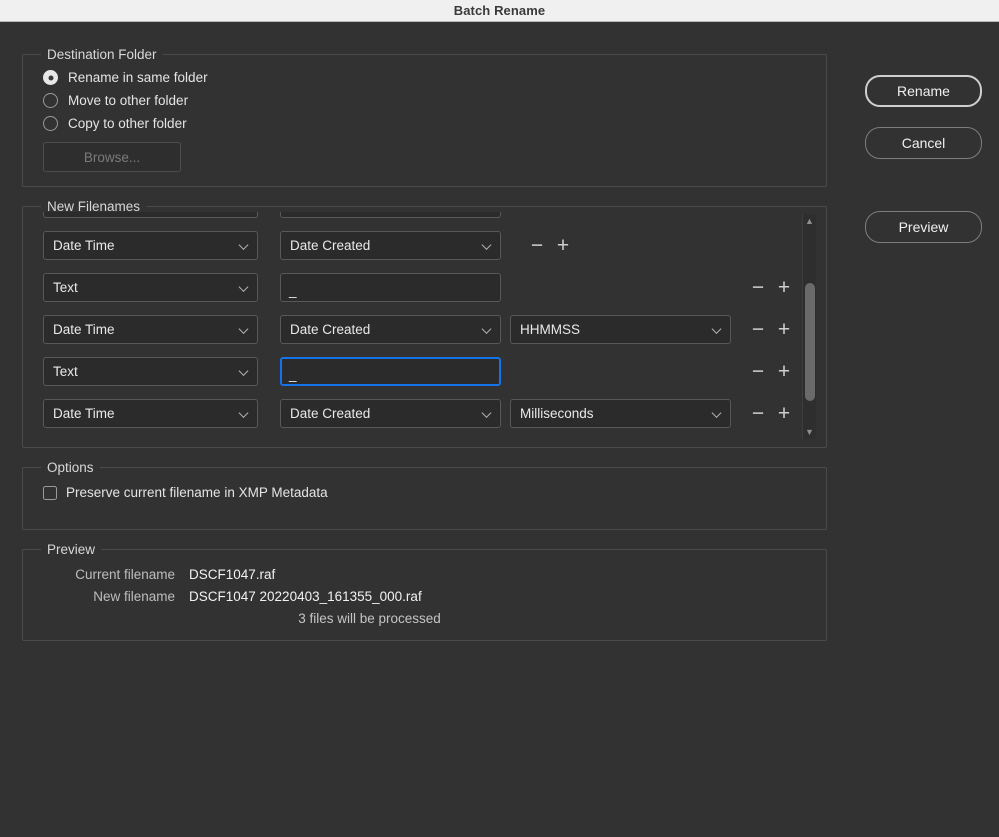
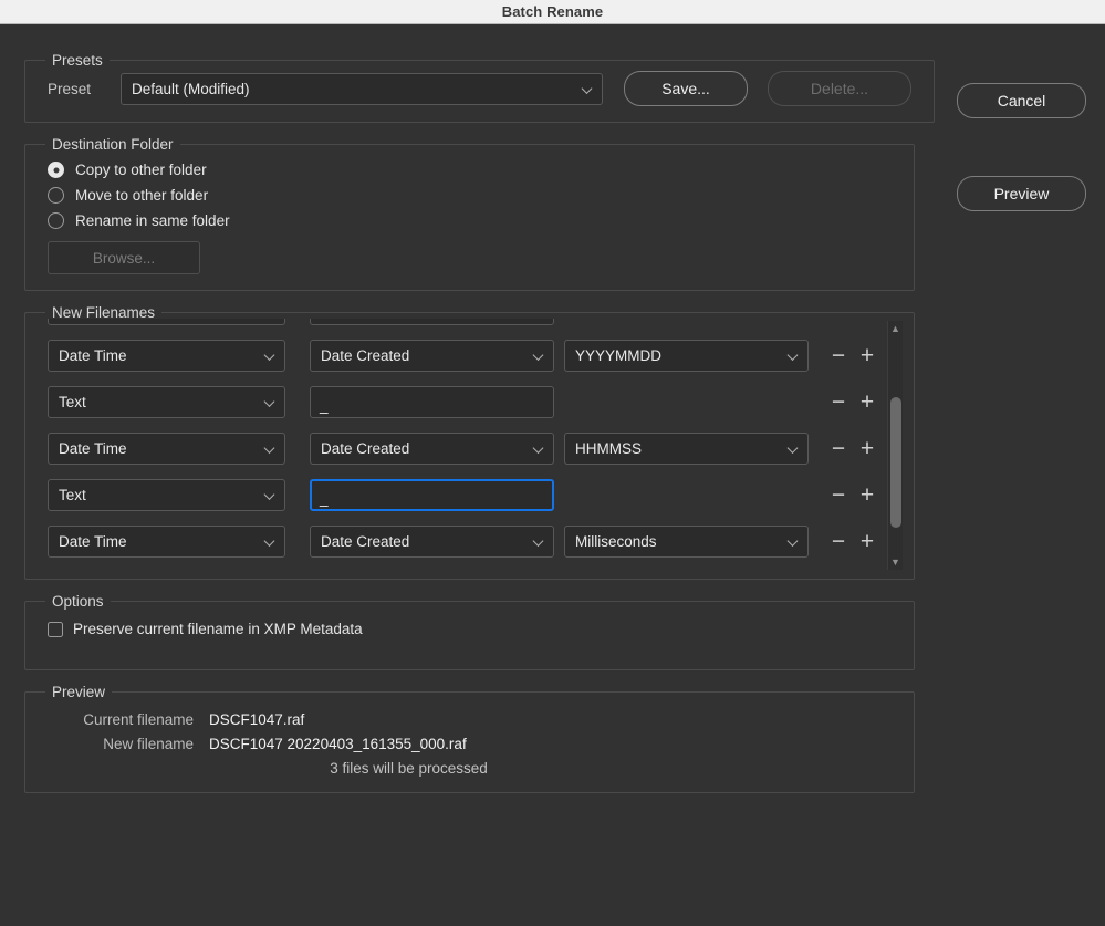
  Batch Rename
+ Presets
+ Preset
+ Default (Modified)
+ Save...
+ Delete...
  Destination Folder
- Rename in same folder
+ Copy to other folder
  Move to other folder
- Copy to other folder
+ Rename in same folder
  Browse...
  New Filenames
  Date Time
  Date Created
+ YYYYMMDD
  −
  +
  Text
  _
  −
  +
  Date Time
  Date Created
  HHMMSS
  −
  +
  Text
  _
  −
  +
  Date Time
  Date Created
  Milliseconds
  −
  +
  ▲
  ▼
  Options
  Preserve current filename in XMP Metadata
  Preview
  Current filename
  DSCF1047.raf
  New filename
  DSCF1047 20220403_161355_000.raf
  3 files will be processed
- Rename
  Cancel
  Preview
